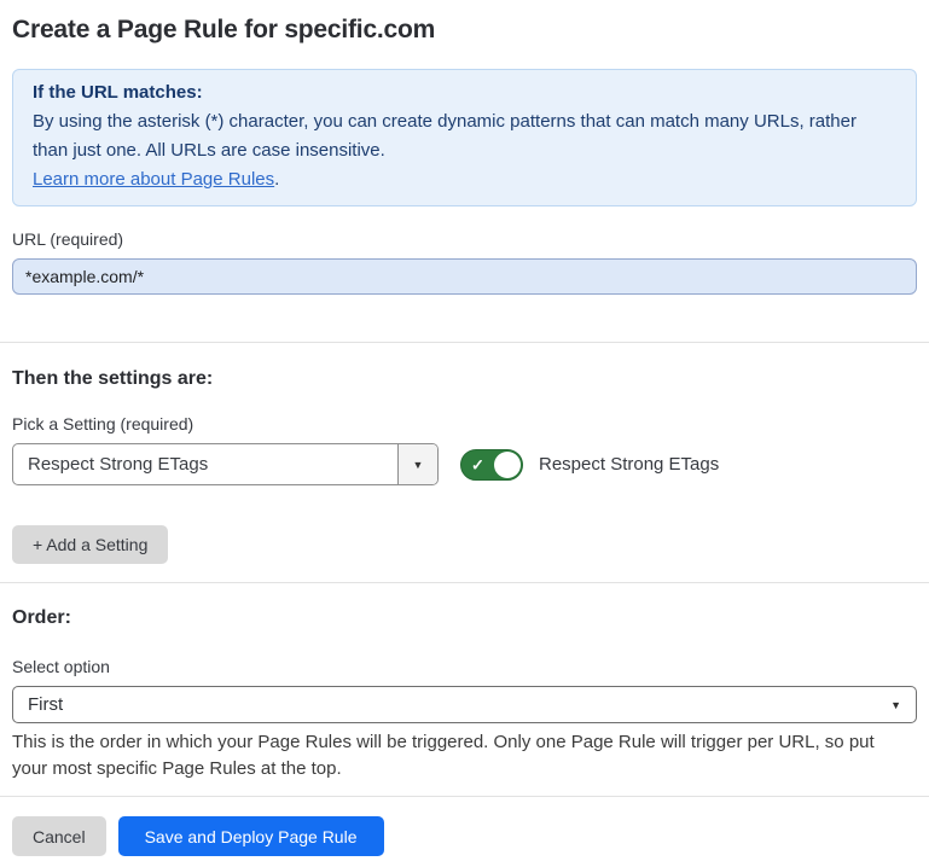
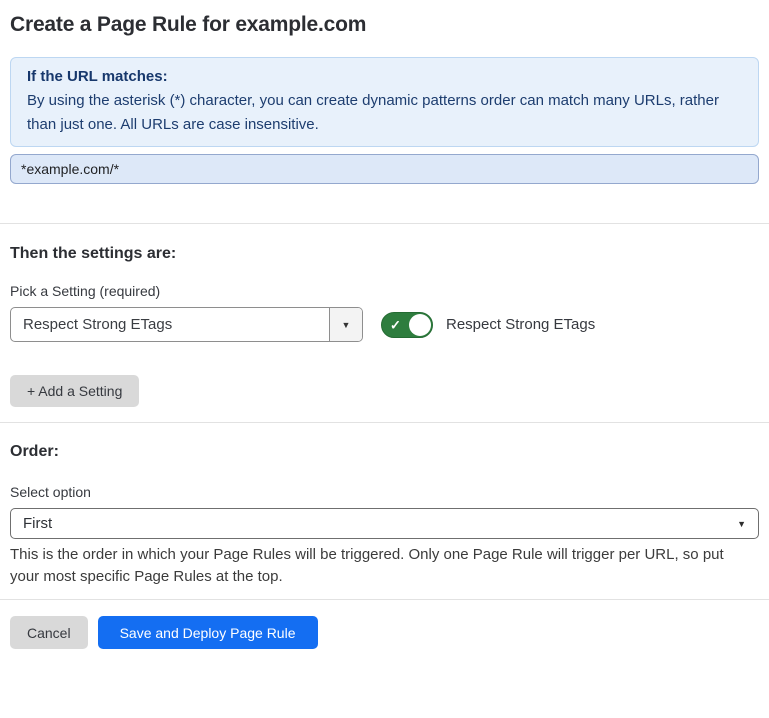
- Create a Page Rule for specific.com
+ Create a Page Rule for example.com
  If the URL matches:
- By using the asterisk (*) character, you can create dynamic patterns that can match many URLs, rather than just one. All URLs are case insensitive.
+ By using the asterisk (*) character, you can create dynamic patterns order can match many URLs, rather than just one. All URLs are case insensitive.
- Learn more about Page Rules.
- URL (required)
  *example.com/*
  Then the settings are:
  Pick a Setting (required)
  Respect Strong ETags
  ▼
  ✓
  Respect Strong ETags
  + Add a Setting
  Order:
  Select option
  First
  ▼
  This is the order in which your Page Rules will be triggered. Only one Page Rule will trigger per URL, so put your most specific Page Rules at the top.
  Cancel
  Save and Deploy Page Rule
